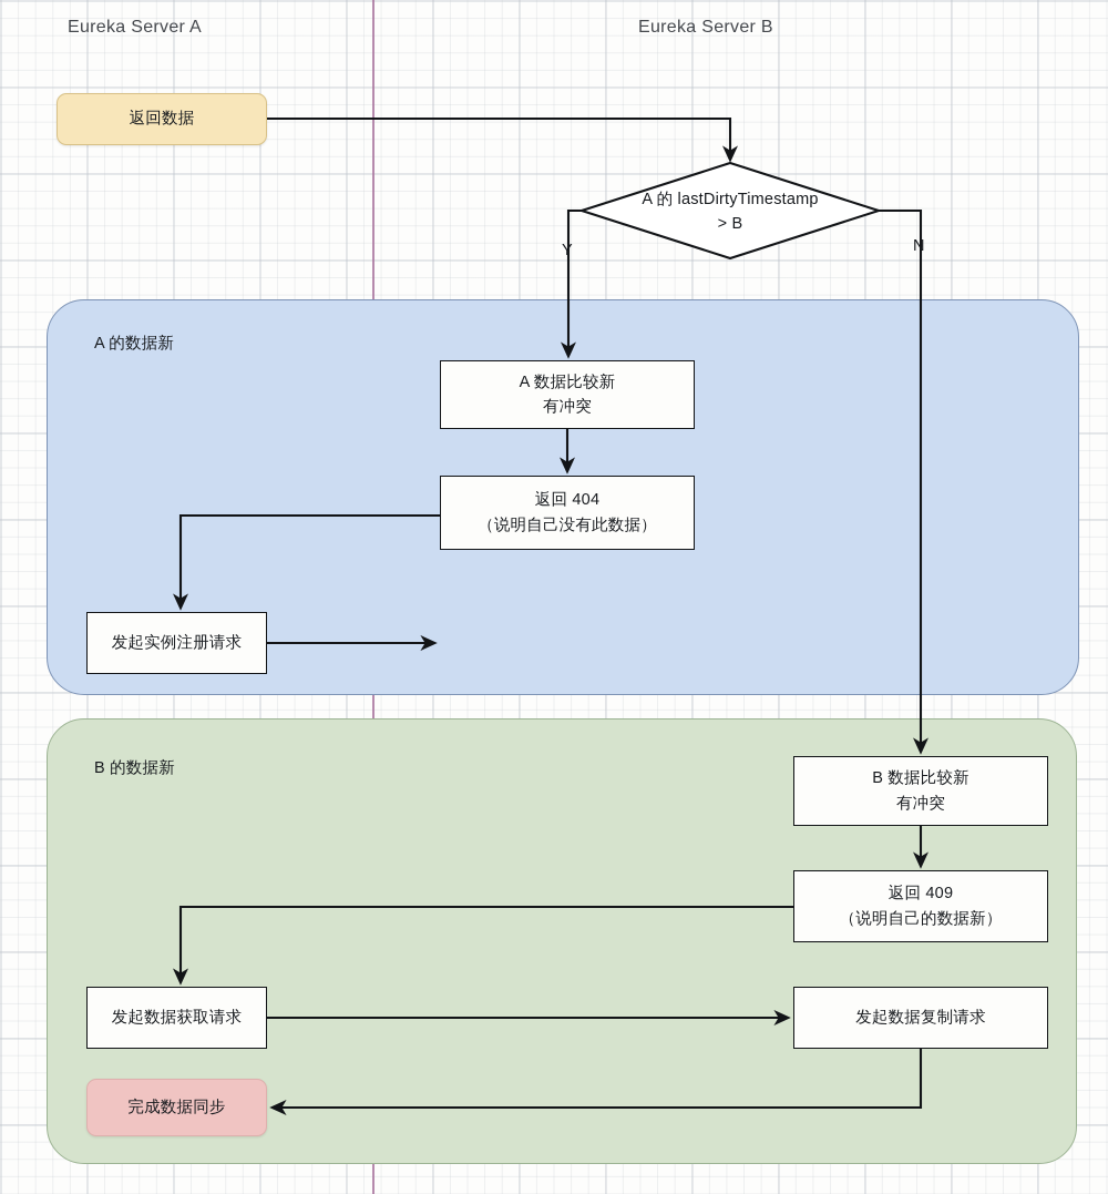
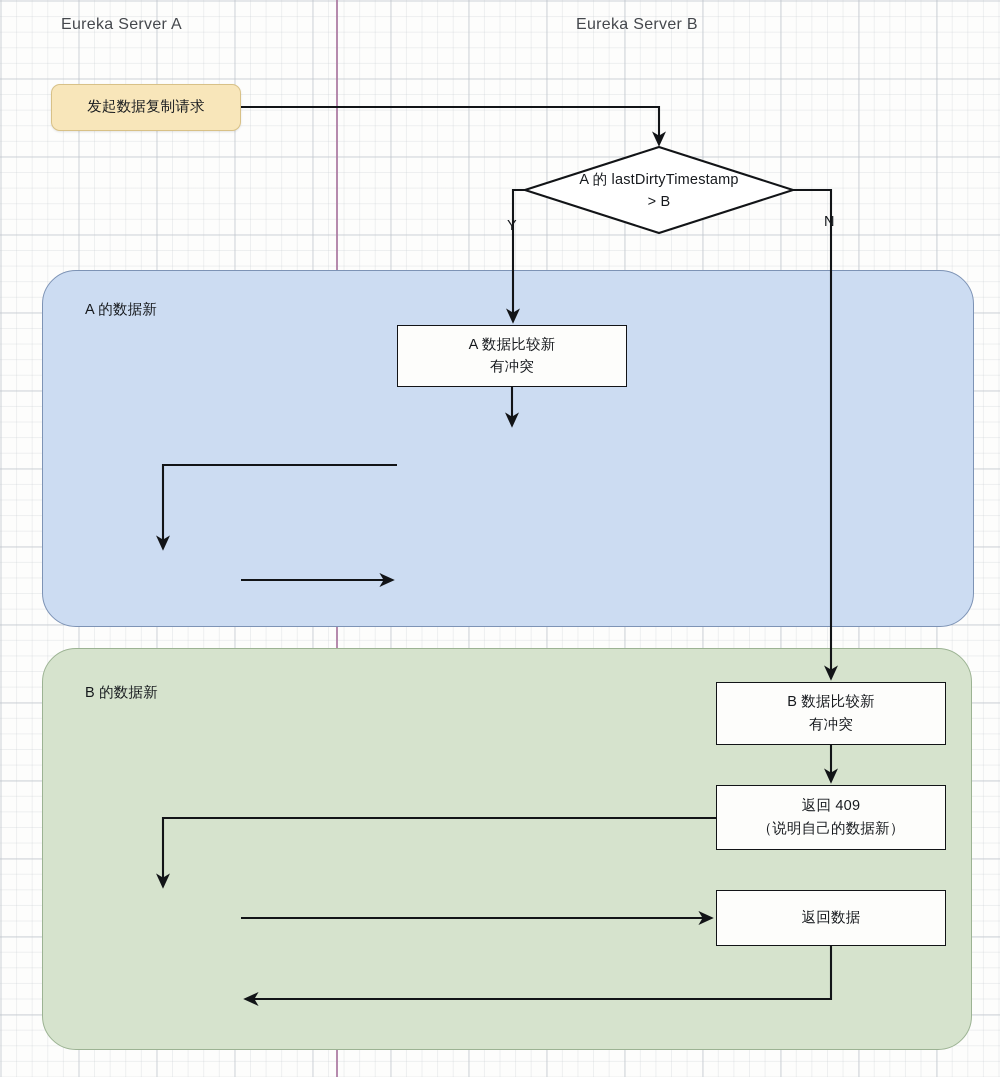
  Eureka Server A
  Eureka Server B
  A 的数据新
  B 的数据新
  A 的 lastDirtyTimestamp
  > B
  Y
  N
- 返回数据
+ 发起数据复制请求
  A 数据比较新
  有冲突
- 返回 404
- （说明自己没有此数据）
- 发起实例注册请求
  B 数据比较新
  有冲突
  返回 409
  （说明自己的数据新）
- 发起数据获取请求
- 发起数据复制请求
+ 返回数据
- 完成数据同步
